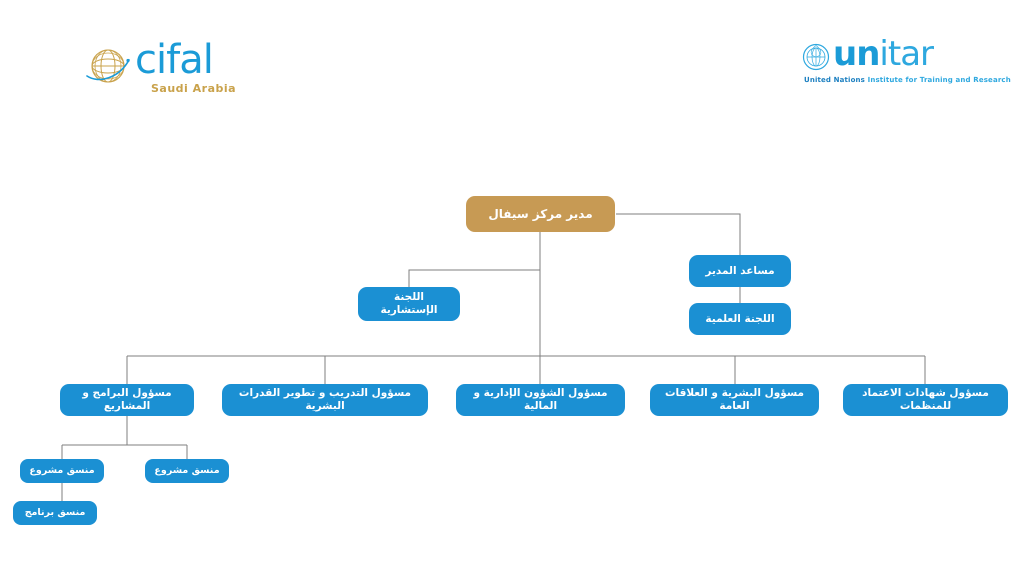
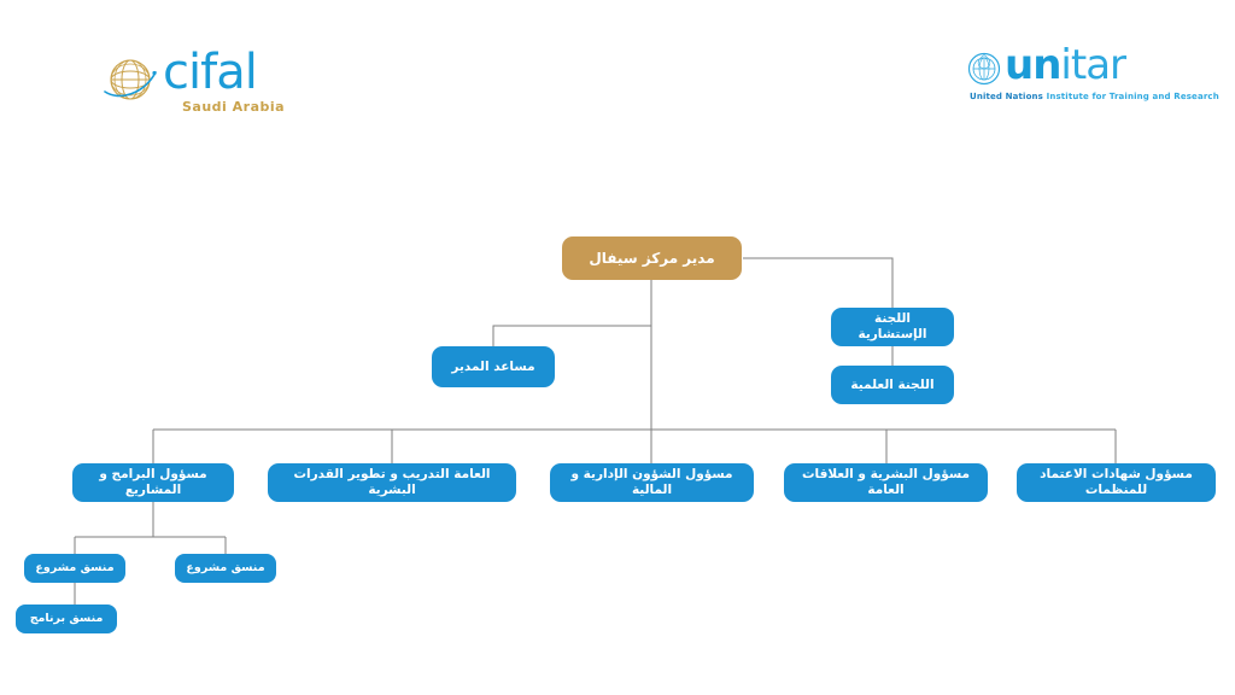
  cifal
  Saudi Arabia
  unitar
  United Nations Institute for Training and Research
  مدير مركز سيفال
- مساعد المدير
+ اللجنة الإستشارية
  اللجنة العلمية
- اللجنة الإستشارية
+ مساعد المدير
  مسؤول البرامج و المشاريع
- مسؤول التدريب و تطوير القدرات البشرية
+ العامة التدريب و تطوير القدرات البشرية
  مسؤول الشؤون الإدارية و المالية
  مسؤول البشرية و العلاقات العامة
  مسؤول شهادات الاعتماد للمنظمات
  منسق مشروع
  منسق مشروع
  منسق برنامج
